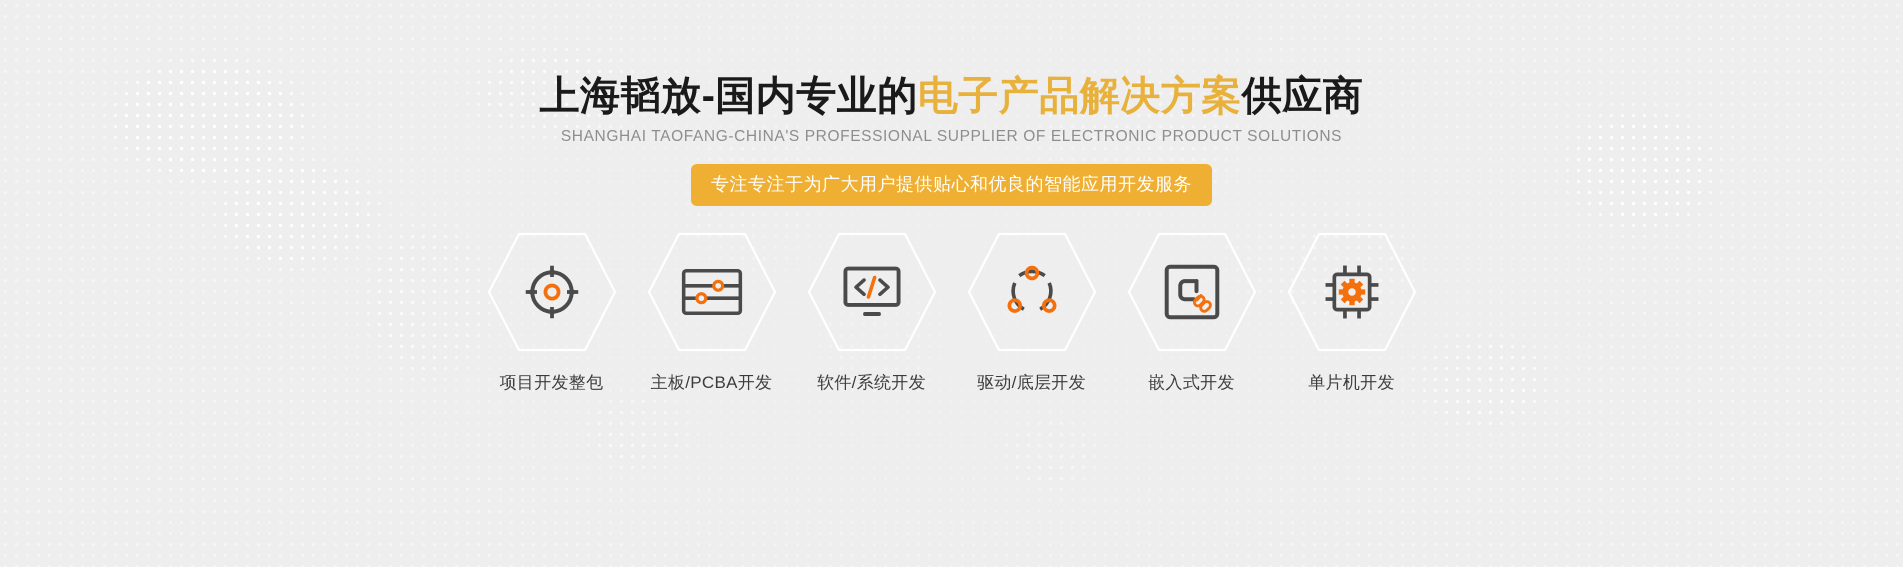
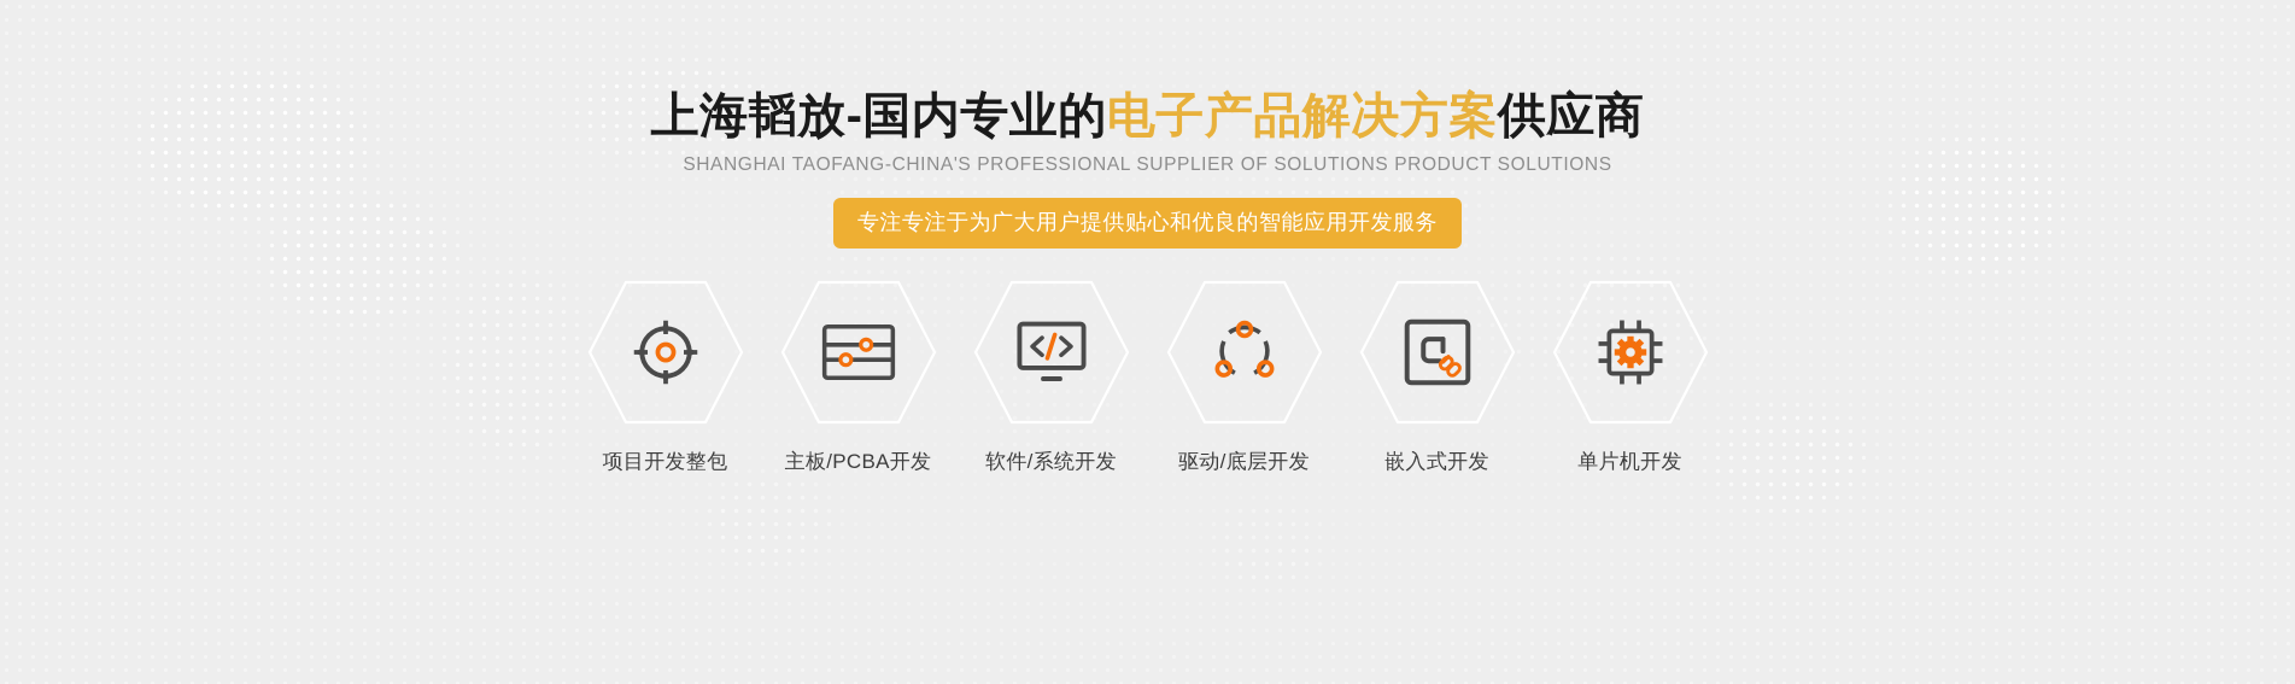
  上海韬放-国内专业的电子产品解决方案供应商
- SHANGHAI TAOFANG-CHINA'S PROFESSIONAL SUPPLIER OF ELECTRONIC PRODUCT SOLUTIONS
+ SHANGHAI TAOFANG-CHINA'S PROFESSIONAL SUPPLIER OF SOLUTIONS PRODUCT SOLUTIONS
  专注专注于为广大用户提供贴心和优良的智能应用开发服务
  项目开发整包
  主板/PCBA开发
  软件/系统开发
  驱动/底层开发
  嵌入式开发
  单片机开发
